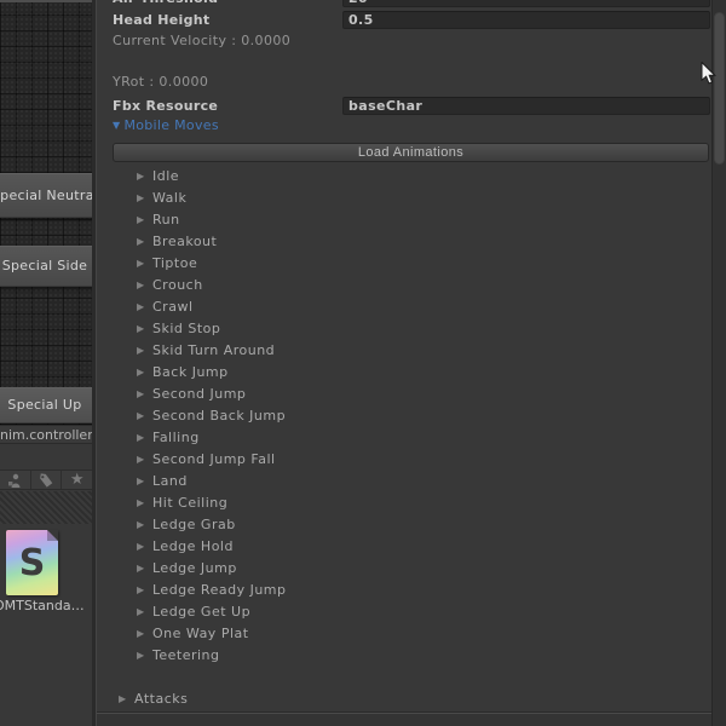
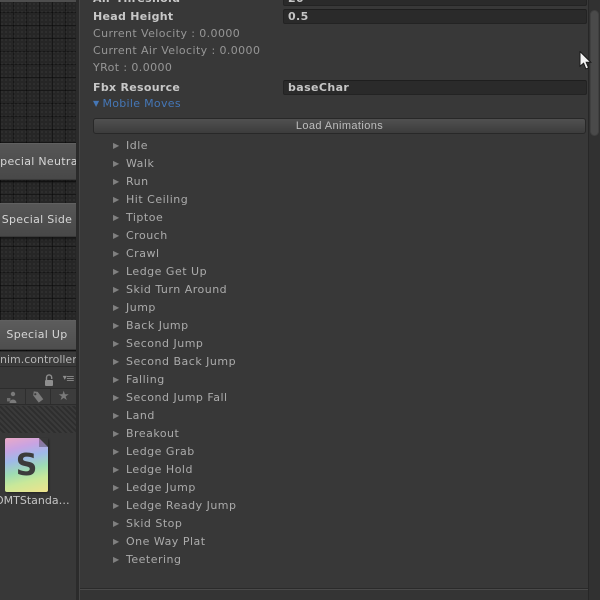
  pecial Neutra
  Special Side
  Special Up
  nim.controller
+ ▾≡
  ★
  S
  MTStanda…
  Head Height
  0.5
  Current Velocity : 0.0000
+ Current Air Velocity : 0.0000
  YRot : 0.0000
  Fbx Resource
  baseChar
  ▼ Mobile Moves
  Load Animations
  ▶ Idle
  ▶ Walk
  ▶ Run
- ▶ Breakout
+ ▶ Hit Ceiling
  ▶ Tiptoe
  ▶ Crouch
  ▶ Crawl
- ▶ Skid Stop
+ ▶ Ledge Get Up
  ▶ Skid Turn Around
+ ▶ Jump
  ▶ Back Jump
  ▶ Second Jump
  ▶ Second Back Jump
  ▶ Falling
  ▶ Second Jump Fall
  ▶ Land
- ▶ Hit Ceiling
+ ▶ Breakout
  ▶ Ledge Grab
  ▶ Ledge Hold
  ▶ Ledge Jump
  ▶ Ledge Ready Jump
- ▶ Ledge Get Up
+ ▶ Skid Stop
  ▶ One Way Plat
  ▶ Teetering
- ▶ Attacks
